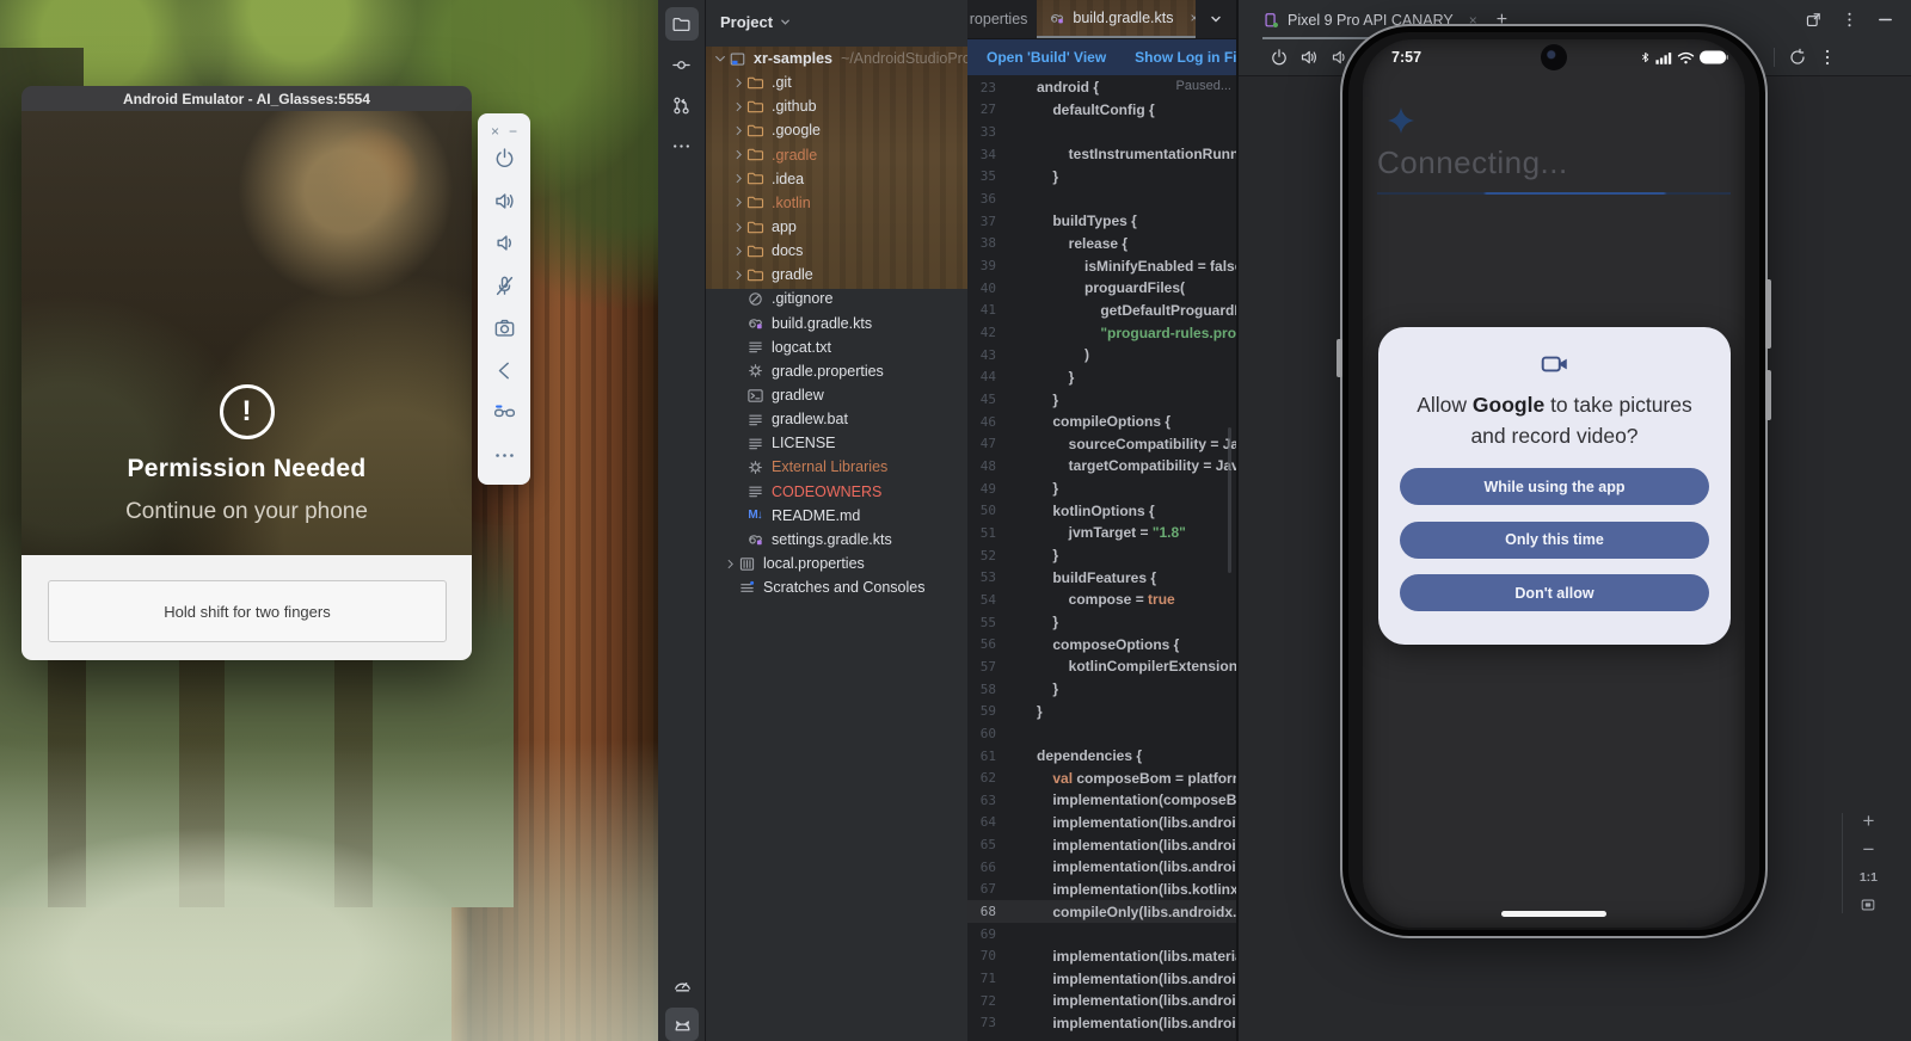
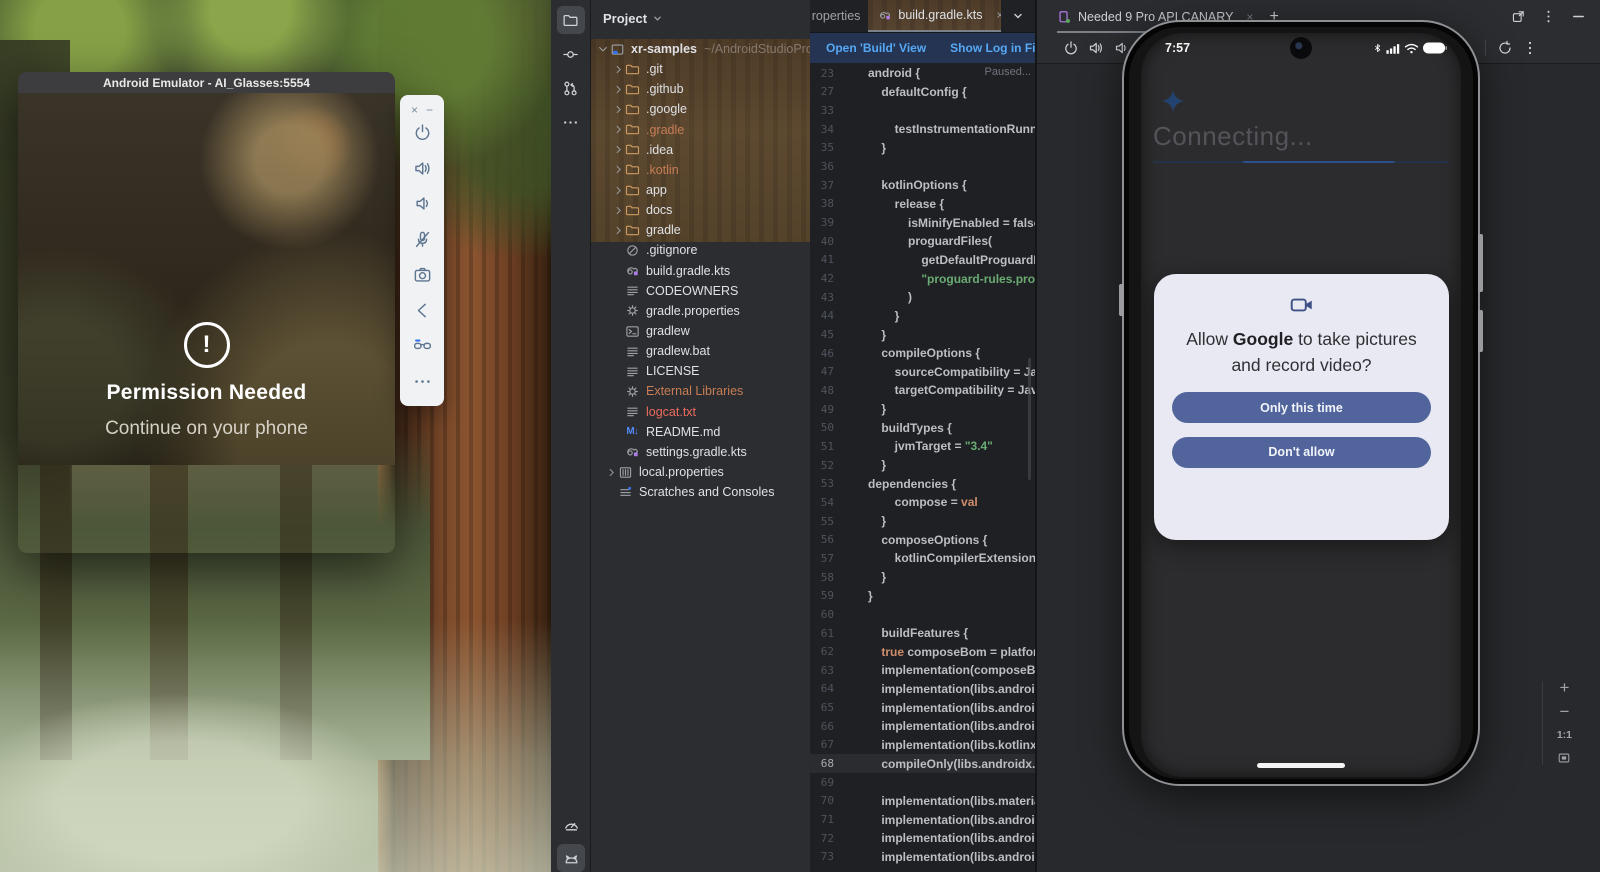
  Android Emulator - AI_Glasses:5554
  !
  Permission Needed
  Continue on your phone
- Hold shift for two fingers
  ×
  −
  Project
  xr-samples
  ~/AndroidStudioPr
  .git
  .github
  .google
  .gradle
  .idea
  .kotlin
  app
  docs
  gradle
  .gitignore
  build.gradle.kts
- logcat.txt
+ CODEOWNERS
  gradle.properties
  gradlew
  gradlew.bat
  LICENSE
  External Libraries
- CODEOWNERS
+ logcat.txt
  M↓
  README.md
  settings.gradle.kts
  local.properties
  Scratches and Consoles
  roperties
  build.gradle.kts
  ×
  Open 'Build' View
  Show Log in Fi
  23
  android {
  Paused...
  27
  defaultConfig {
  33
  34
  testInstrumentationRunn
  35
  }
  36
  37
- buildTypes {
+ kotlinOptions {
  38
  release {
  39
  isMinifyEnabled = fals
  40
  proguardFiles(
  41
  getDefaultProguard
  42
  "proguard-rules.pro
  43
  )
  44
  }
  45
  }
  46
  compileOptions {
  47
  sourceCompatibility = Ja
  48
  targetCompatibility = Ja
  49
  }
  50
- kotlinOptions {
+ buildTypes {
  51
- jvmTarget = "1.8"
+ jvmTarget = "3.4"
  52
  }
  53
- buildFeatures {
+ dependencies {
  54
- compose = true
+ compose = val
  55
  }
  56
  composeOptions {
  57
  kotlinCompilerExtension
  58
  }
  59
  }
  60
  61
- dependencies {
+ buildFeatures {
  62
- val composeBom = platfor
+ true composeBom = platfo
  63
  implementation(composeB
  64
  implementation(libs.androi
  65
  implementation(libs.androi
  66
  implementation(libs.androi
  67
  implementation(libs.kotlinx
  68
  compileOnly(libs.androidx.
  69
  70
  implementation(libs.materi
  71
  implementation(libs.androi
  72
  implementation(libs.androi
  73
  implementation(libs.androi
- Pixel 9 Pro API CANARY
+ Needed 9 Pro API CANARY
  ×
  +
  7:57
  Connecting...
  Allow Google to take pictures
  and record video?
- While using the app
  Only this time
  Don't allow
  +
  −
  1:1
